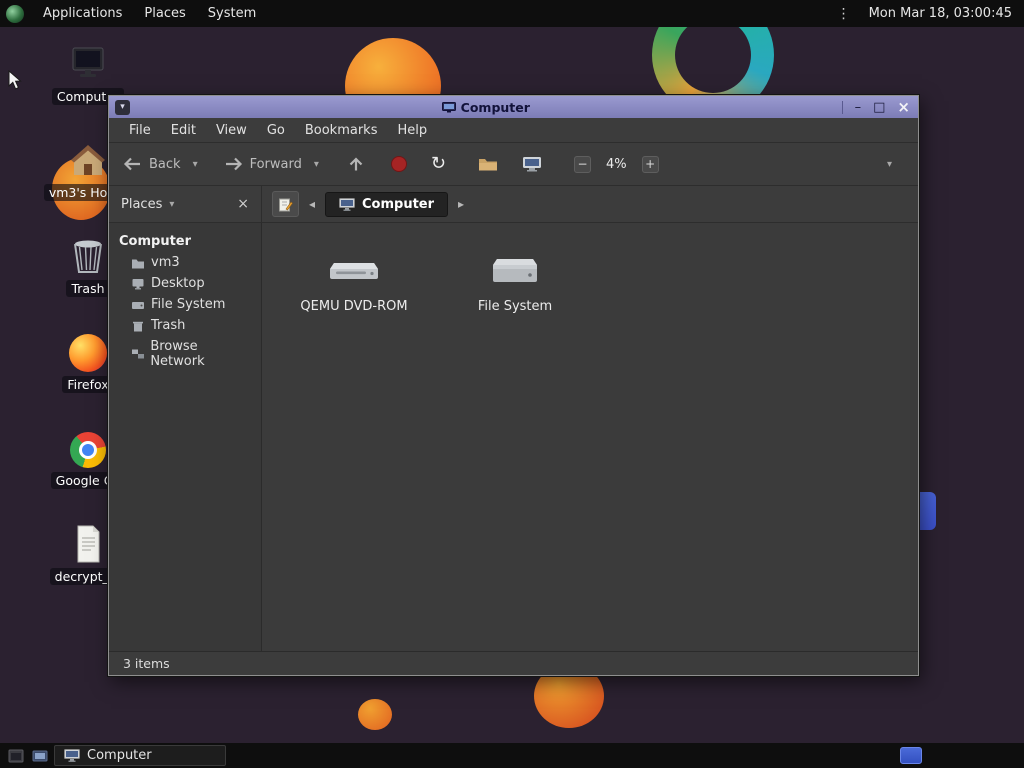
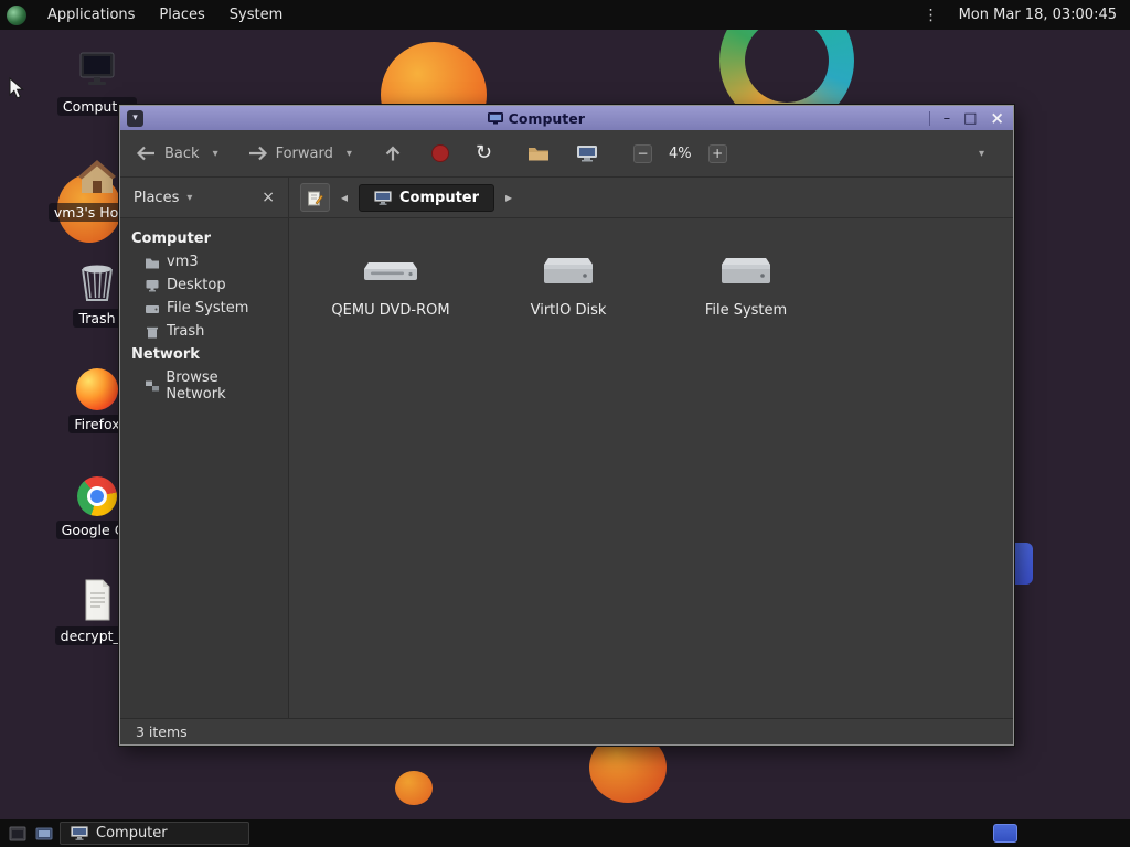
  Applications
  Places
  System
  ⋮
  Mon Mar 18, 03:00:45
  Comput
  vm3's Ho
  Trash
  Firefox
  Google
  decrypt_
  ▾
  Computer
  –
  □
  ×
- File
- Edit
- View
- Go
- Bookmarks
- Help
  Back
  ▾
  Forward
  ▾
  ↻
  −
  4%
  +
  ▾
  Places
  ▾
  ×
  ◂
  Computer
  ▸
  Computer
  vm3
  Desktop
  File System
  Trash
+ Network
  Browse Network
  QEMU DVD-ROM
+ VirtIO Disk
  File System
  3 items
  Computer
